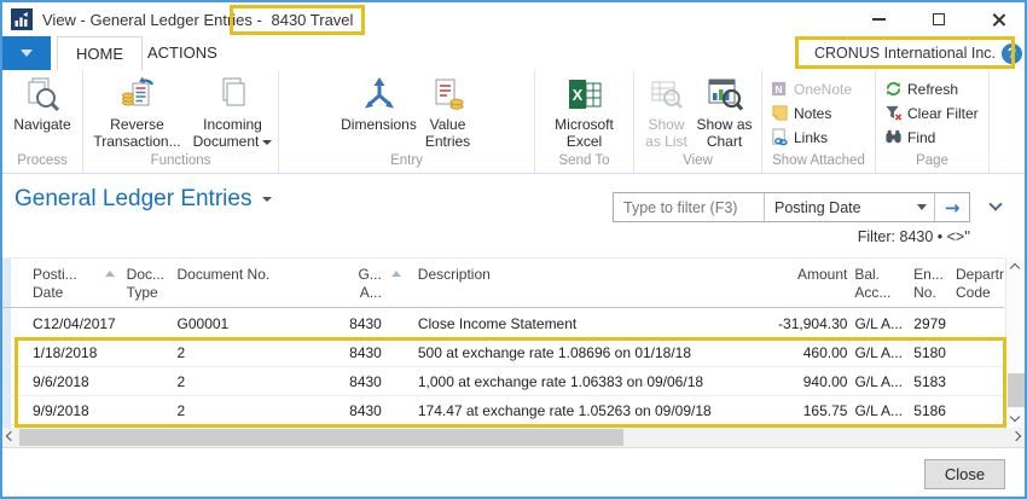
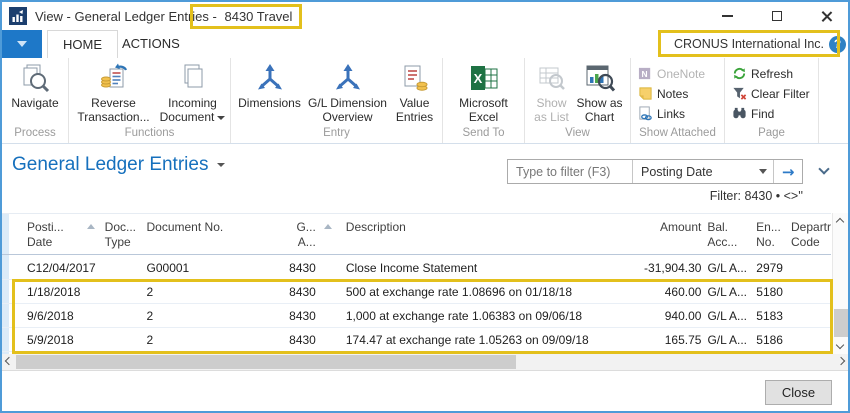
  View - General Ledger Entries - 8430 Travel
  HOME
  ACTIONS
  CRONUS International Inc.
  ?
  Navigate
  Process
  Reverse Transaction...
  Incoming Document
  Functions
  Dimensions
+ G/L Dimension Overview
  Value Entries
  Entry
  X
  Microsoft Excel
  Send To
  Show as List
  Show as Chart
  View
  N
  OneNote
  Notes
  Links
  Show Attached
  Refresh
  Clear Filter
  Find
  Page
  General Ledger Entries
  Type to filter (F3)
  Posting Date
  →
  Filter: 8430 • <>''
  Posti...
  Date
  Doc...
  Type
  Document No.
  G...
  A...
  Description
  Amount
  Bal.
  Acc...
  En...
  No.
  Departr
  Code
  C12/04/2017
  G00001
  8430
  Close Income Statement
  -31,904.30
  G/L A...
  2979
  1/18/2018
  2
  8430
  500 at exchange rate 1.08696 on 01/18/18
  460.00
  G/L A...
  5180
  9/6/2018
  2
  8430
  1,000 at exchange rate 1.06383 on 09/06/18
  940.00
  G/L A...
  5183
- 9/9/2018
+ 5/9/2018
  2
  8430
  174.47 at exchange rate 1.05263 on 09/09/18
  165.75
  G/L A...
  5186
  Close
